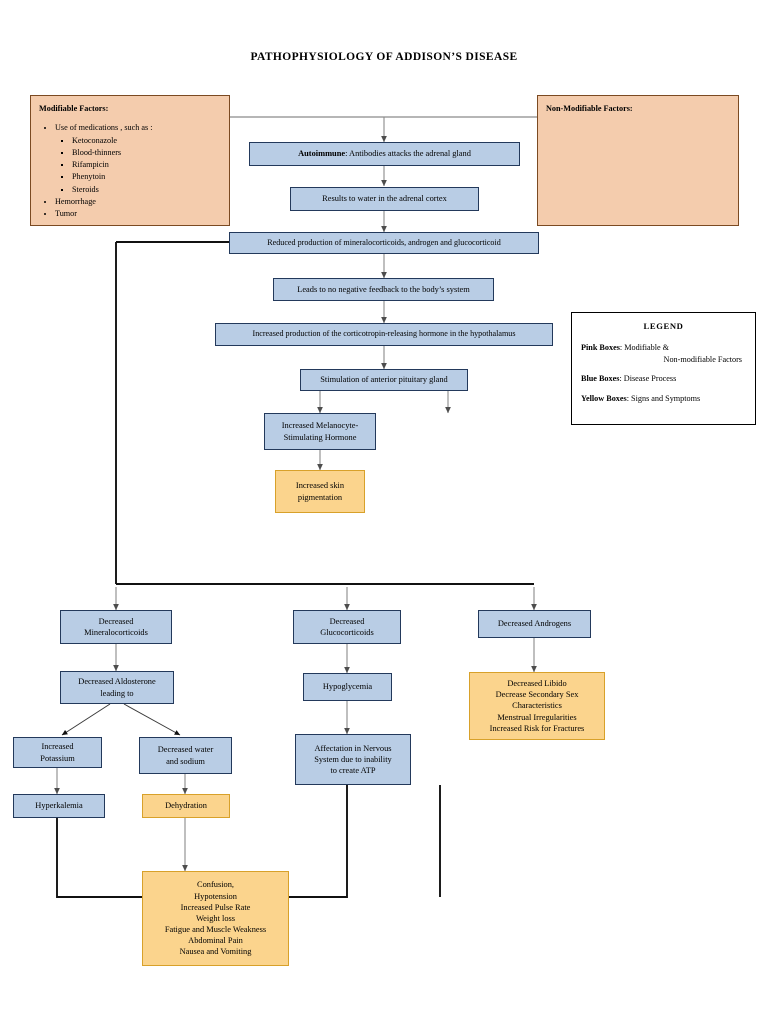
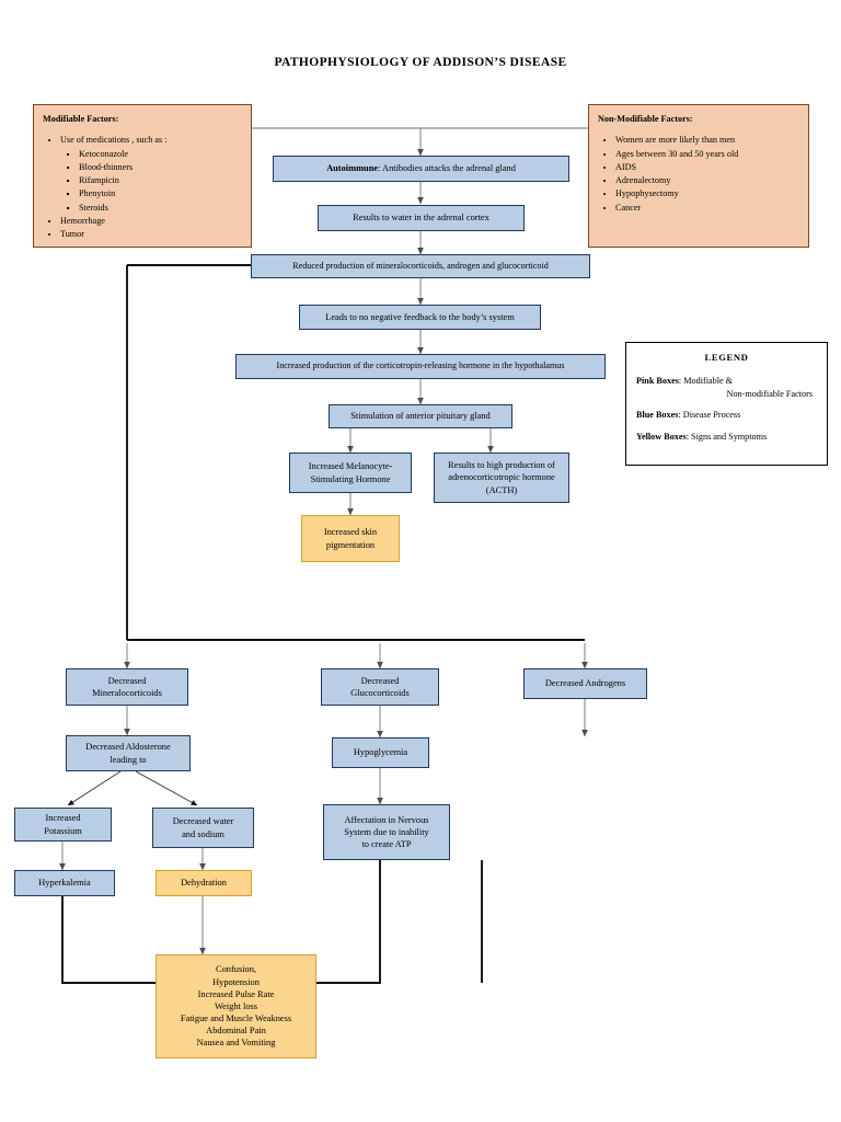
  PATHOPHYSIOLOGY OF ADDISON’S DISEASE
  Modifiable Factors:
  Use of medications , such as :
  Ketoconazole
  Blood-thinners
  Rifampicin
  Phenytoin
  Steroids
  Hemorrhage
  Tumor
  Non-Modifiable Factors:
+ Women are more likely than men
+ Ages between 30 and 50 years old
+ AIDS
+ Adrenalectomy
+ Hypophysectomy
+ Cancer
  Autoimmune: Antibodies attacks the adrenal gland
  Results to water in the adrenal cortex
  Reduced production of mineralocorticoids, androgen and glucocorticoid
  Leads to no negative feedback to the body’s system
  Increased production of the corticotropin-releasing hormone in the hypothalamus
  Stimulation of anterior pituitary gland
  Increased Melanocyte-
  Stimulating Hormone
+ Results to high production of
+ adrenocorticotropic hormone
+ (ACTH)
  Increased skin
  pigmentation
  LEGEND
  Pink Boxes: Modifiable &
  Non-modifiable Factors
  Blue Boxes: Disease Process
  Yellow Boxes: Signs and Symptoms
  Decreased
  Mineralocorticoids
  Decreased
  Glucocorticoids
  Decreased Androgens
  Decreased Aldosterone
  leading to
  Hypoglycemia
- Decreased Libido
- Decrease Secondary Sex
- Characteristics
- Menstrual Irregularities
- Increased Risk for Fractures
  Increased
  Potassium
  Decreased water
  and sodium
  Affectation in Nervous
  System due to inability
  to create ATP
  Hyperkalemia
  Dehydration
  Confusion,
  Hypotension
  Increased Pulse Rate
  Weight loss
  Fatigue and Muscle Weakness
  Abdominal Pain
  Nausea and Vomiting
